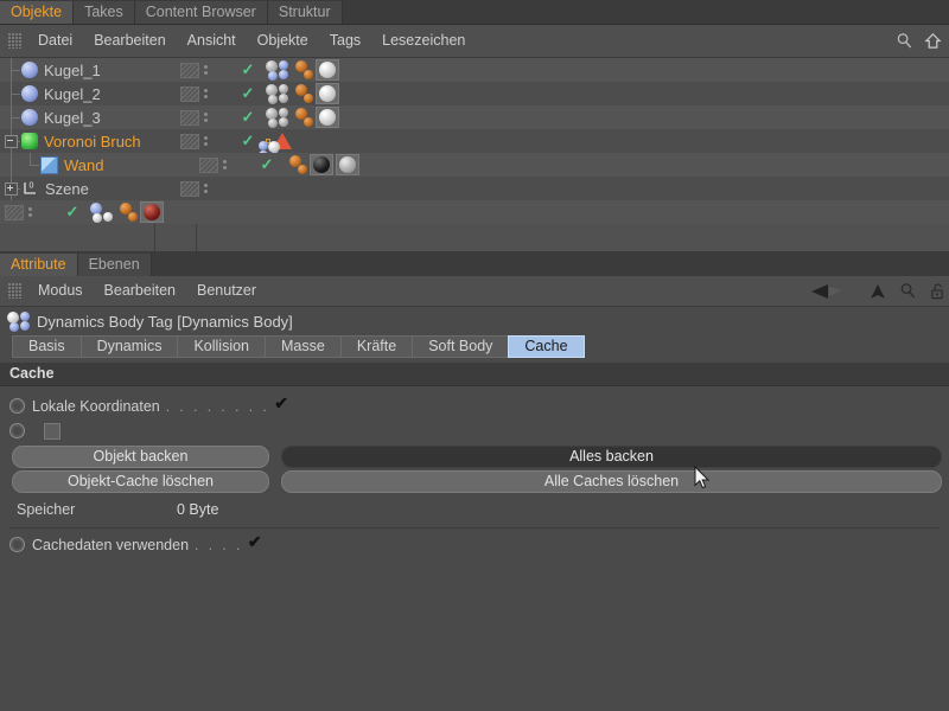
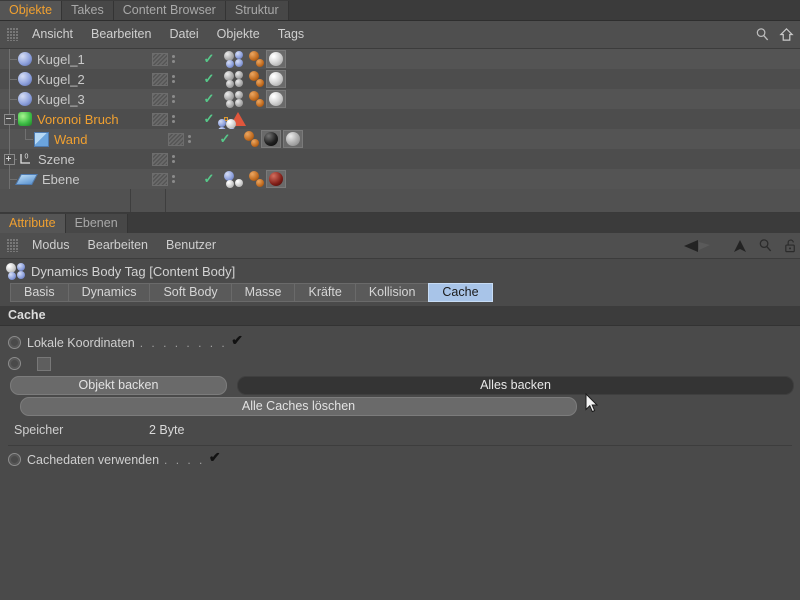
  Objekte
  Takes
  Content Browser
  Struktur
- Datei
+ Ansicht
  Bearbeiten
- Ansicht
+ Datei
  Objekte
  Tags
- Lesezeichen
  Kugel_1
  ✓
  Kugel_2
  ✓
  Kugel_3
  ✓
  Voronoi Bruch
  ✓
  Wand
  ✓
  Szene
+ Ebene
  ✓
  Attribute
  Ebenen
  Modus
  Bearbeiten
  Benutzer
- Dynamics Body Tag [Dynamics Body]
+ Dynamics Body Tag [Content Body]
  Basis
  Dynamics
- Kollision
+ Soft Body
  Masse
  Kräfte
- Soft Body
+ Kollision
  Cache
  Cache
  Lokale Koordinaten
  . . . . . . . .
  Objekt backen
  Alles backen
- Objekt-Cache löschen
  Alle Caches löschen
  Speicher
- 0 Byte
+ 2 Byte
  Cachedaten verwenden
  . . . .
